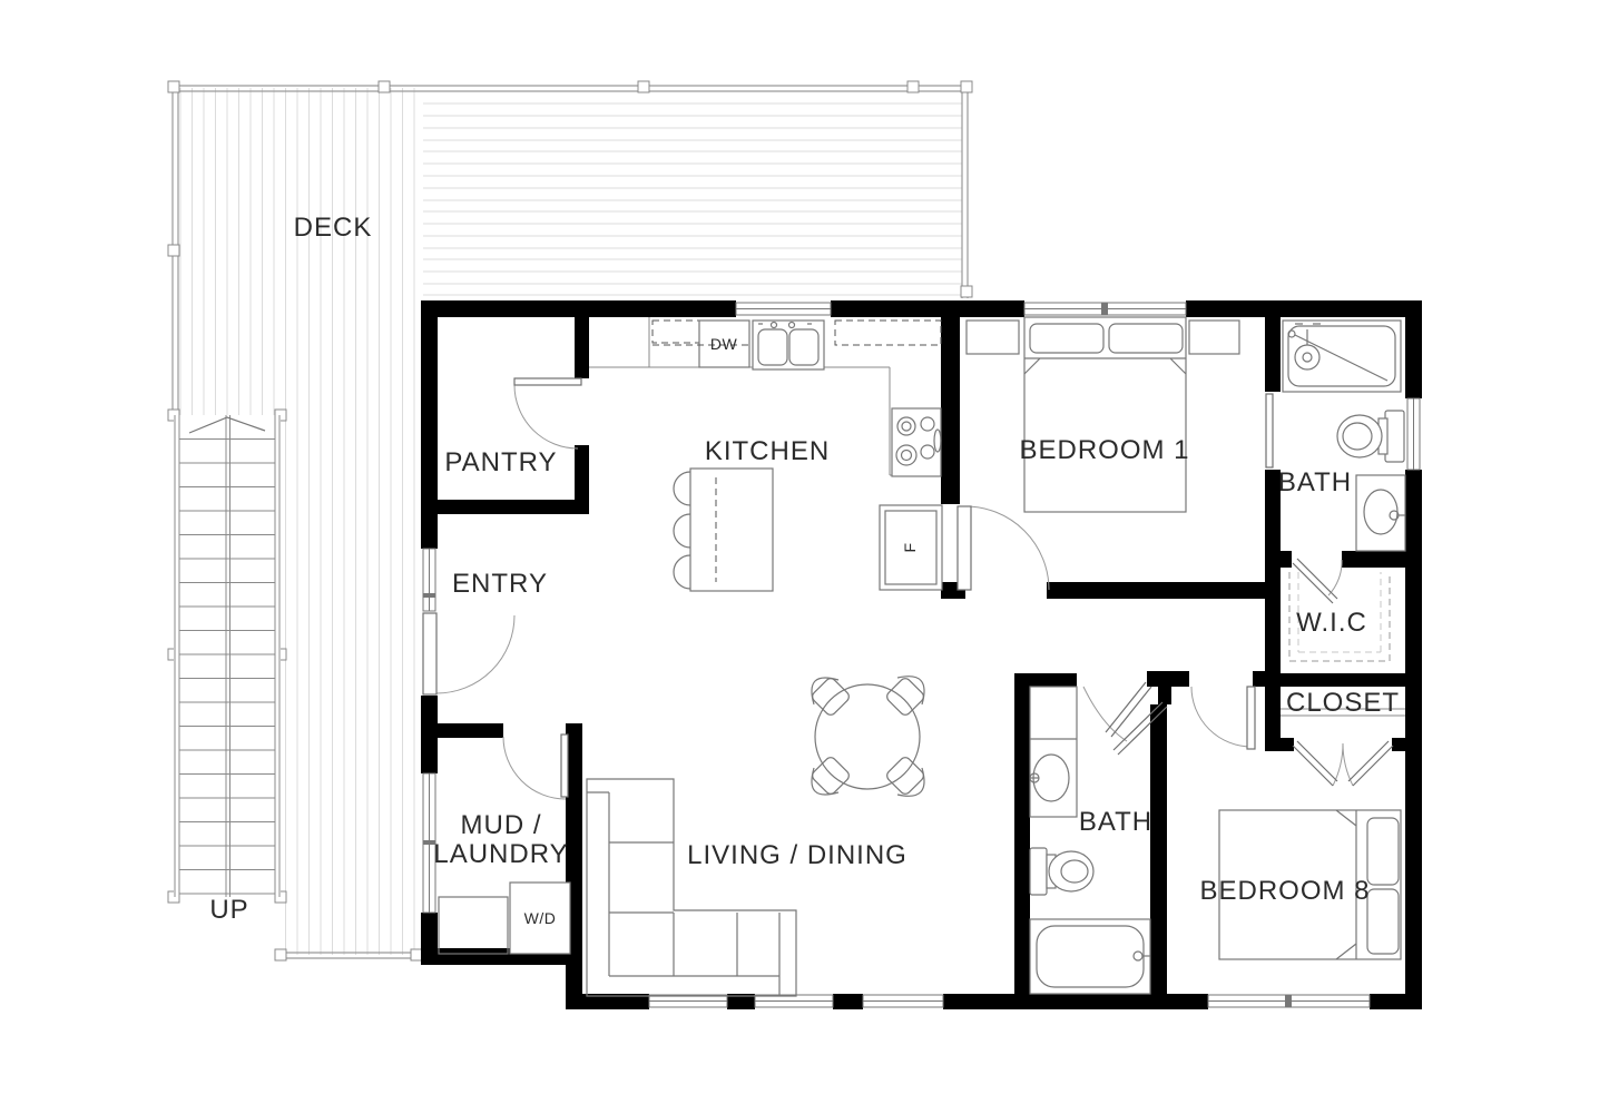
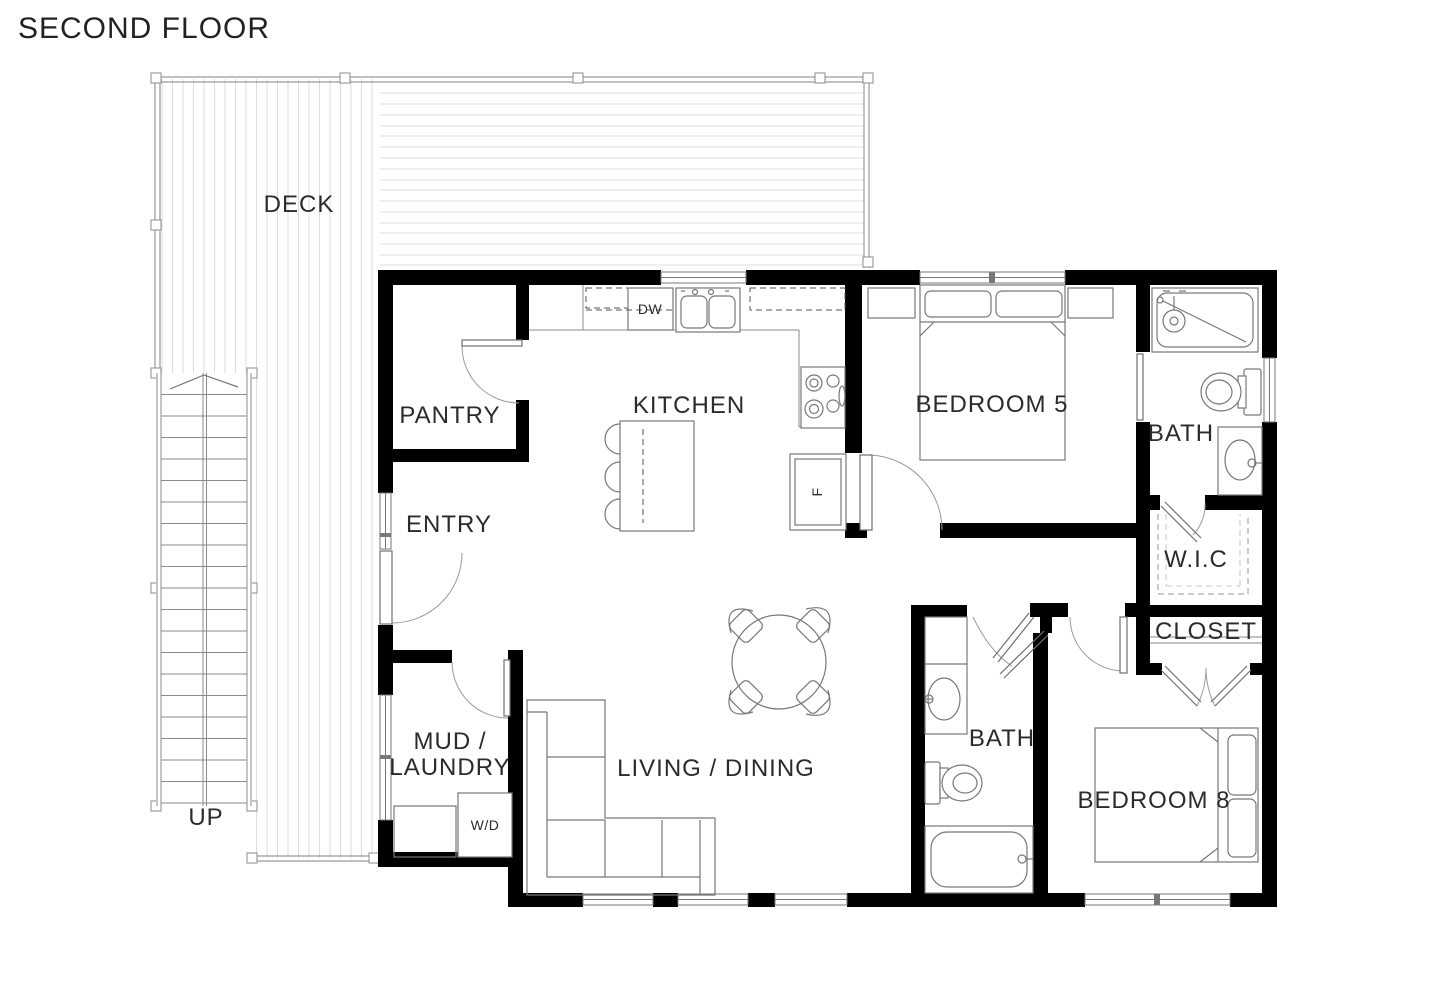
+ SECOND FLOOR
  DECK
  PANTRY
  KITCHEN
  ENTRY
- BEDROOM 1
+ BEDROOM 5
  BATH
  W.I.C
  CLOSET
  MUD /
  LAUNDRY
  LIVING / DINING
  BATH
  BEDROOM 8
  UP
  DW
  W/D
